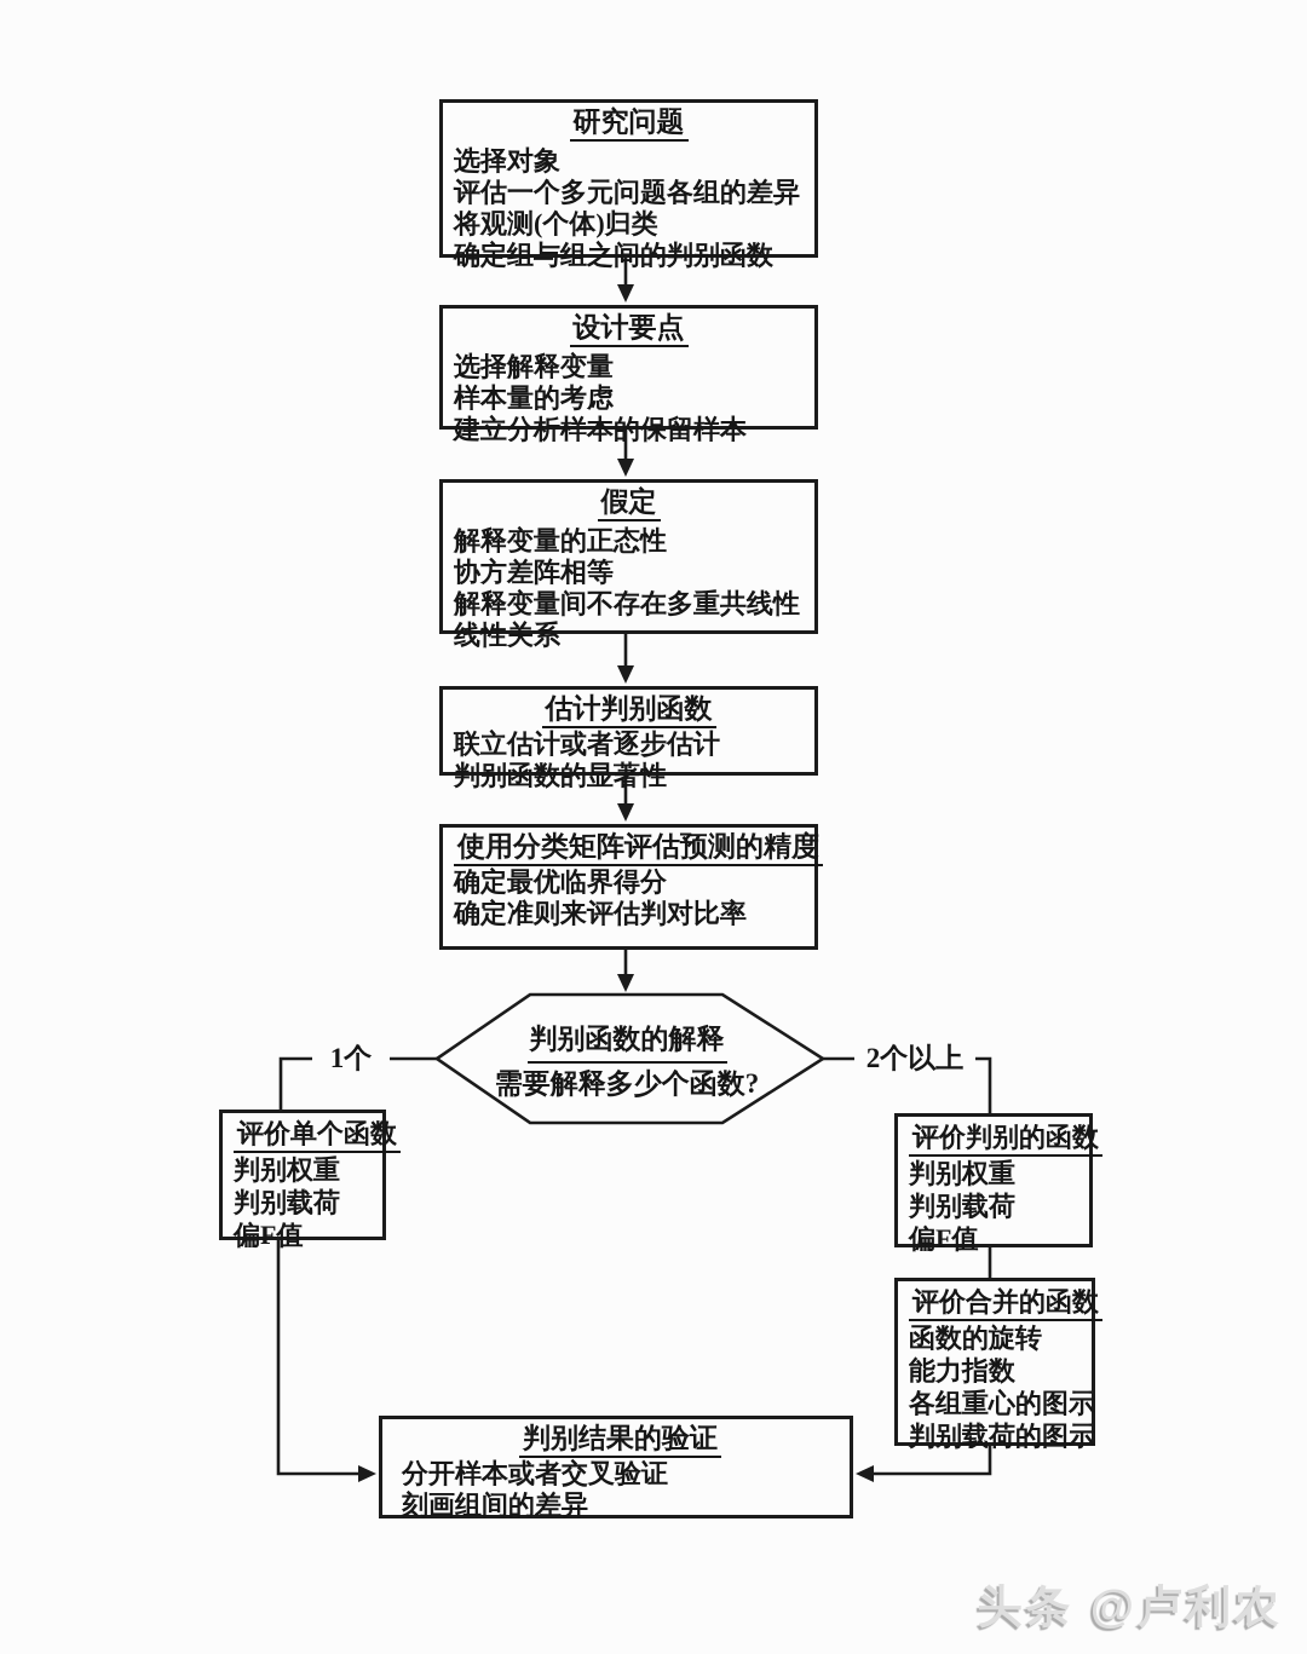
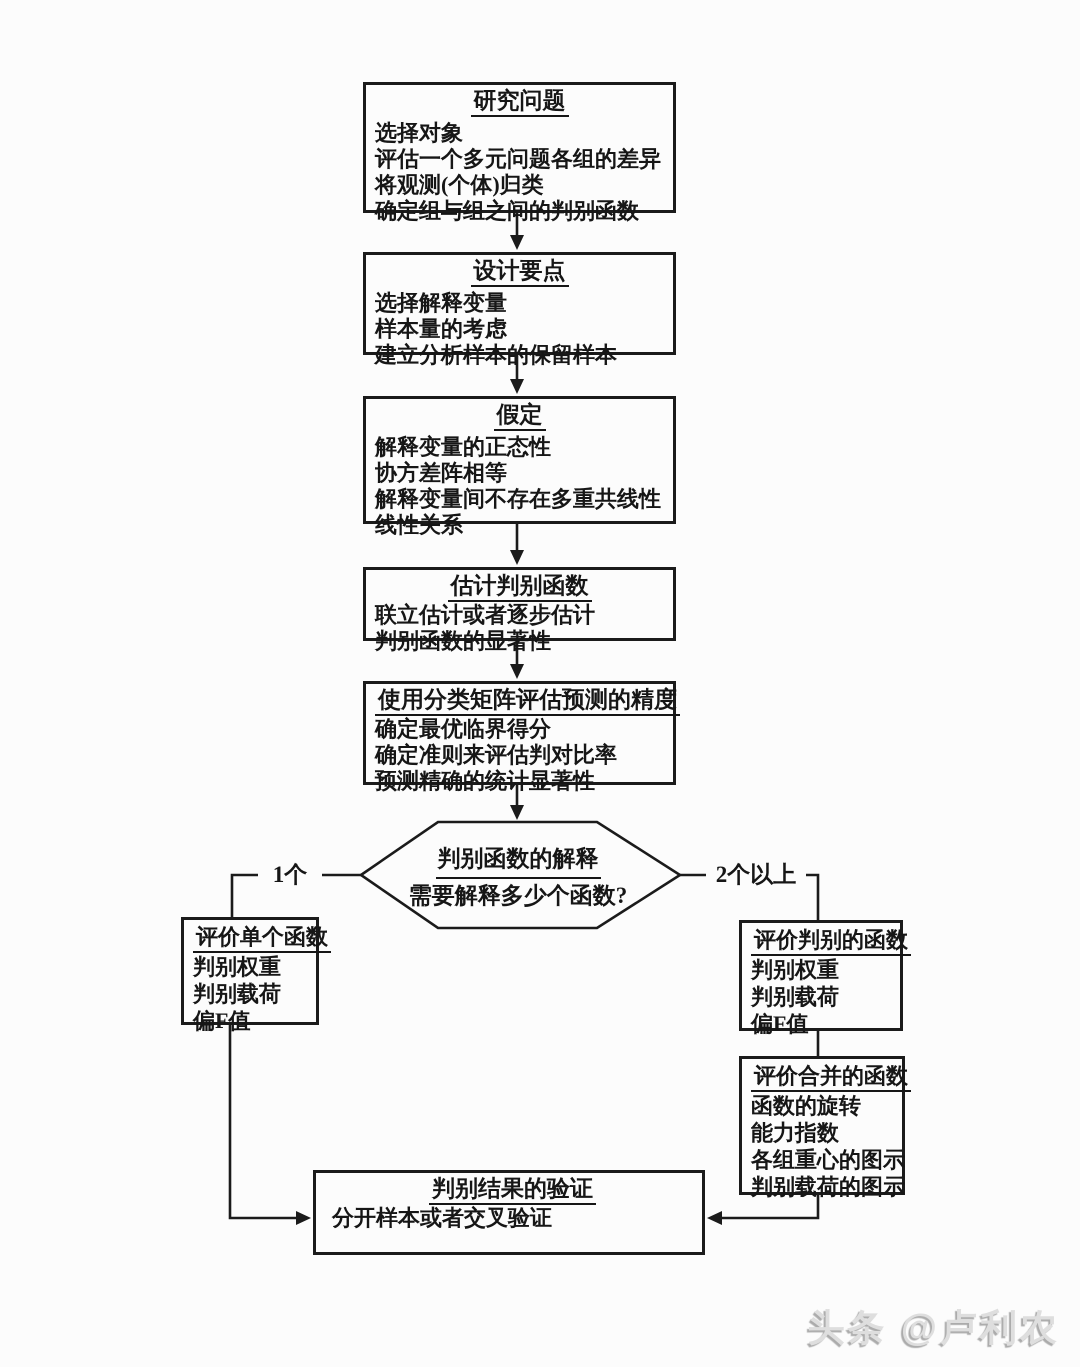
  研究问题
  选择对象
  评估一个多元问题各组的差异
  将观测(个体)归类
  确定组与组之间的判别函数
  设计要点
  选择解释变量
  样本量的考虑
  建立分析样本的保留样本
  假定
  解释变量的正态性
  协方差阵相等
  解释变量间不存在多重共线性
  线性关系
  估计判别函数
  联立估计或者逐步估计
  判别函数的显著性
  使用分类矩阵评估预测的精度
  确定最优临界得分
  确定准则来评估判对比率
+ 预测精确的统计显著性
  判别函数的解释
  需要解释多少个函数?
  1个
  2个以上
  评价单个函数
  判别权重
  判别载荷
  偏F值
  评价判别的函数
  判别权重
  判别载荷
  偏F值
  评价合并的函数
  函数的旋转
  能力指数
  各组重心的图示
  判别载荷的图示
  判别结果的验证
  分开样本或者交叉验证
- 刻画组间的差异
  头条 @卢利农
